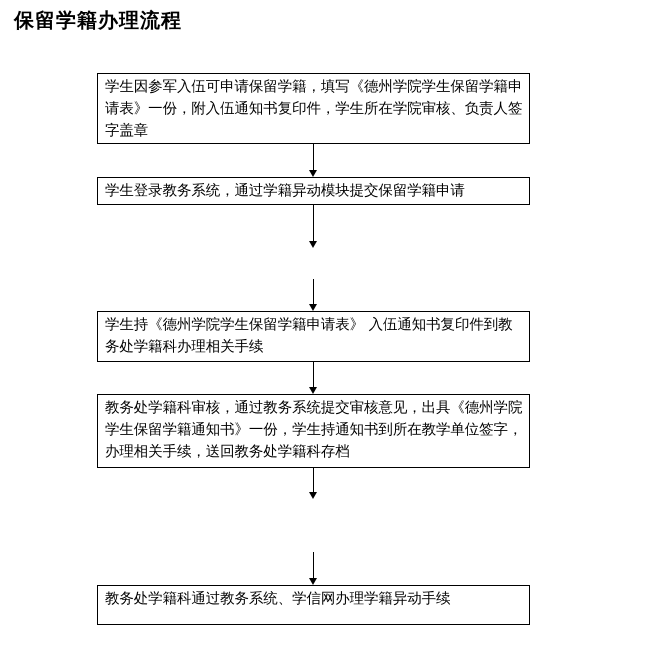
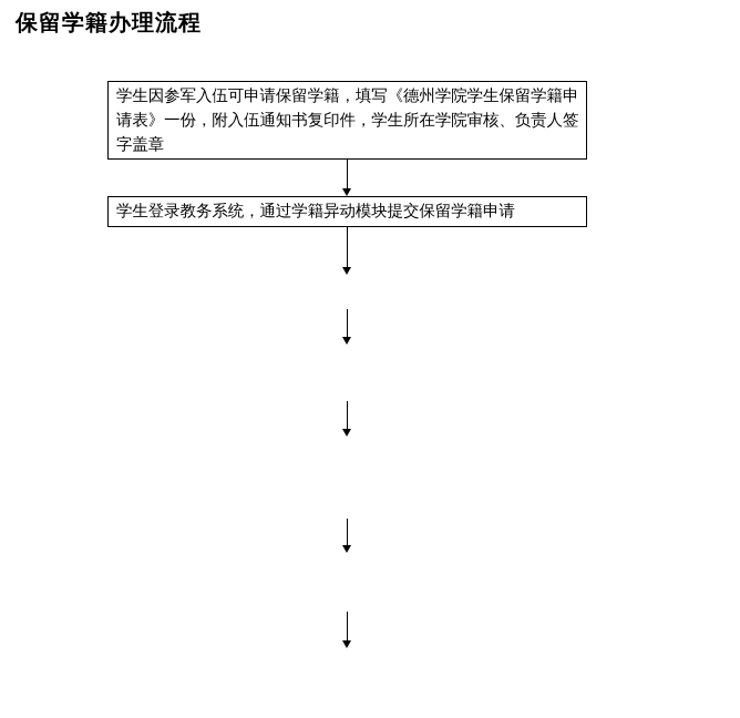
  保留学籍办理流程
  学生因参军入伍可申请保留学籍，填写《德州学院学生保留学籍申请表》一份，附入伍通知书复印件，学生所在学院审核、负责人签字盖章
  学生登录教务系统，通过学籍异动模块提交保留学籍申请
- 学生持《德州学院学生保留学籍申请表》 入伍通知书复印件到教务处学籍科办理相关手续
- 教务处学籍科审核，通过教务系统提交审核意见，出具《德州学院学生保留学籍通知书》一份，学生持通知书到所在教学单位签字，办理相关手续，送回教务处学籍科存档
- 教务处学籍科通过教务系统、学信网办理学籍异动手续
